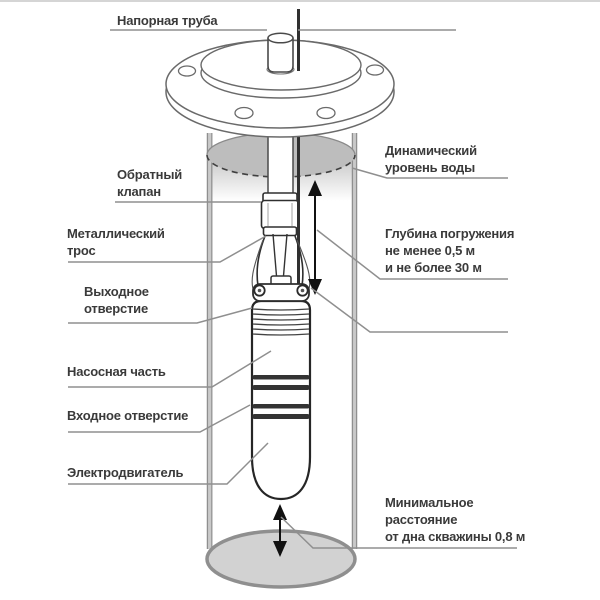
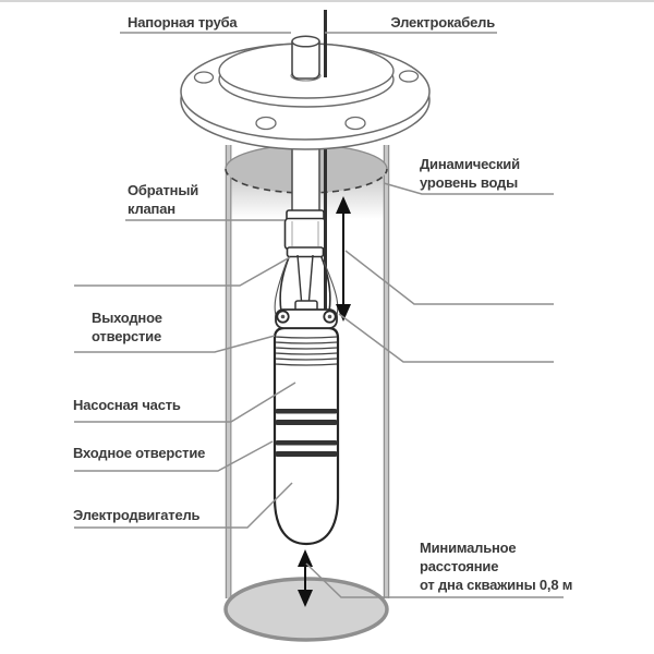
  Напорная труба
+ Электрокабель
  Динамический
  уровень воды
  Обратный
  клапан
- Металлический
- трос
- Глубина погружения
- не менее 0,5 м
- и не более 30 м
  Выходное
  отверстие
  Насосная часть
  Входное отверстие
  Электродвигатель
  Минимальное
  расстояние
  от дна скважины 0,8 м
